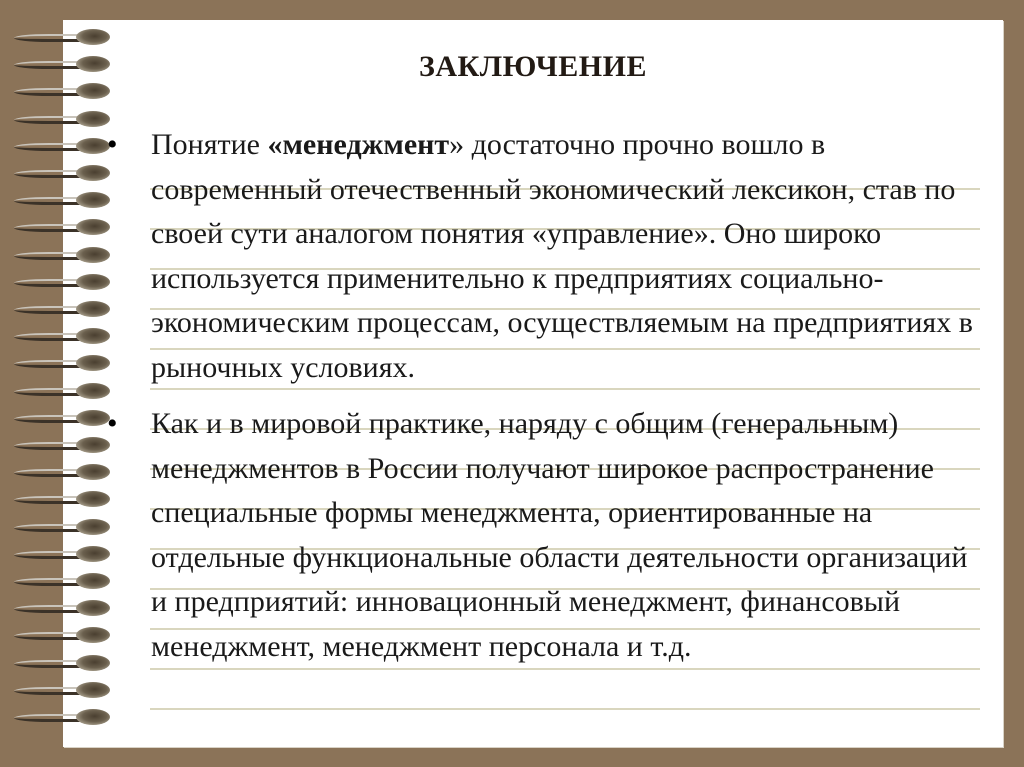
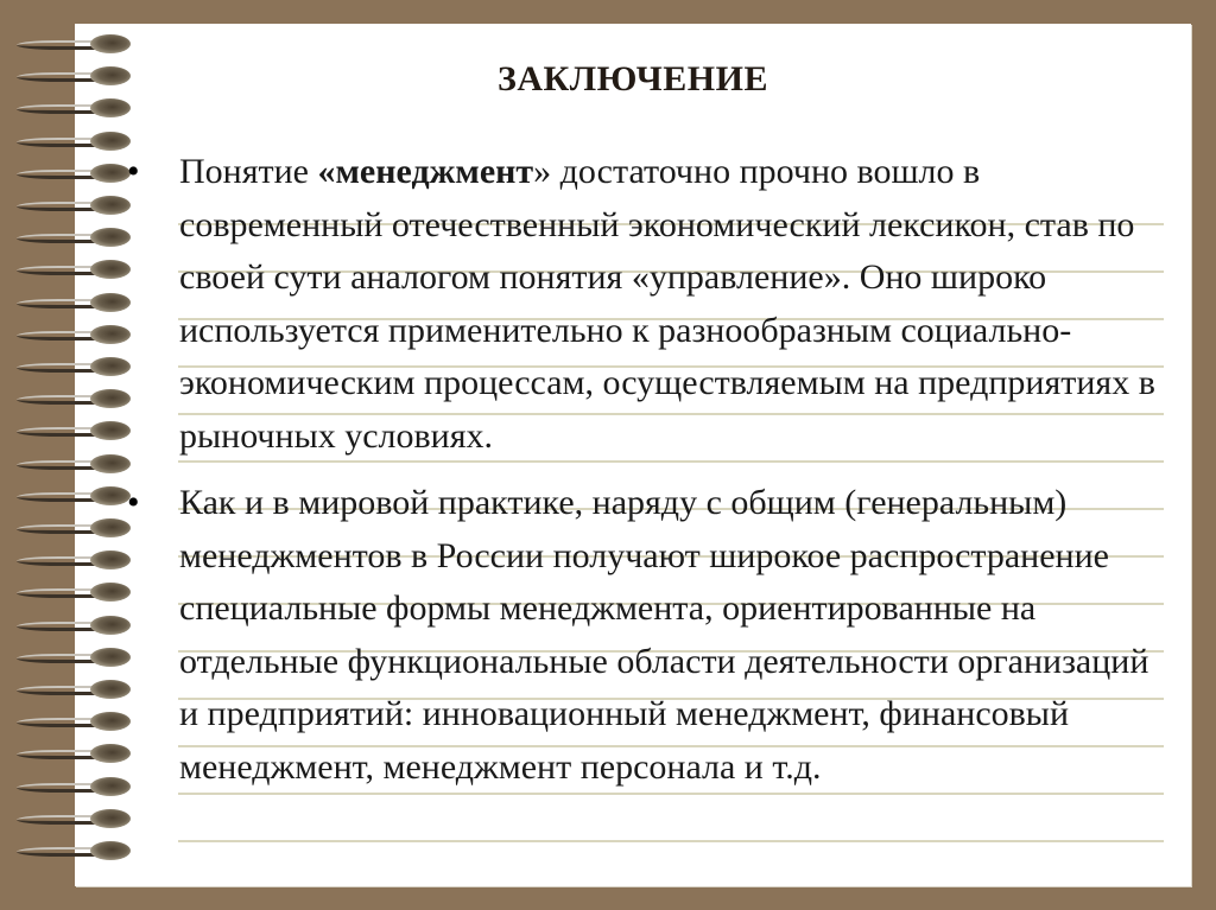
  ЗАКЛЮЧЕНИЕ
  •
- Понятие «менеджмент» достаточно прочно вошло в современный отечественный экономический лексикон, став по своей сути аналогом понятия «управление». Оно широко используется применительно к предприятиях социально-экономическим процессам, осуществляемым на предприятиях в рыночных условиях.
+ Понятие «менеджмент» достаточно прочно вошло в современный отечественный экономический лексикон, став по своей сути аналогом понятия «управление». Оно широко используется применительно к разнообразным социально-экономическим процессам, осуществляемым на предприятиях в рыночных условиях.
  •
  Как и в мировой практике, наряду с общим (генеральным) менеджментов в России получают широкое распространение специальные формы менеджмента, ориентированные на отдельные функциональные области деятельности организаций и предприятий: инновационный менеджмент, финансовый менеджмент, менеджмент персонала и т.д.
